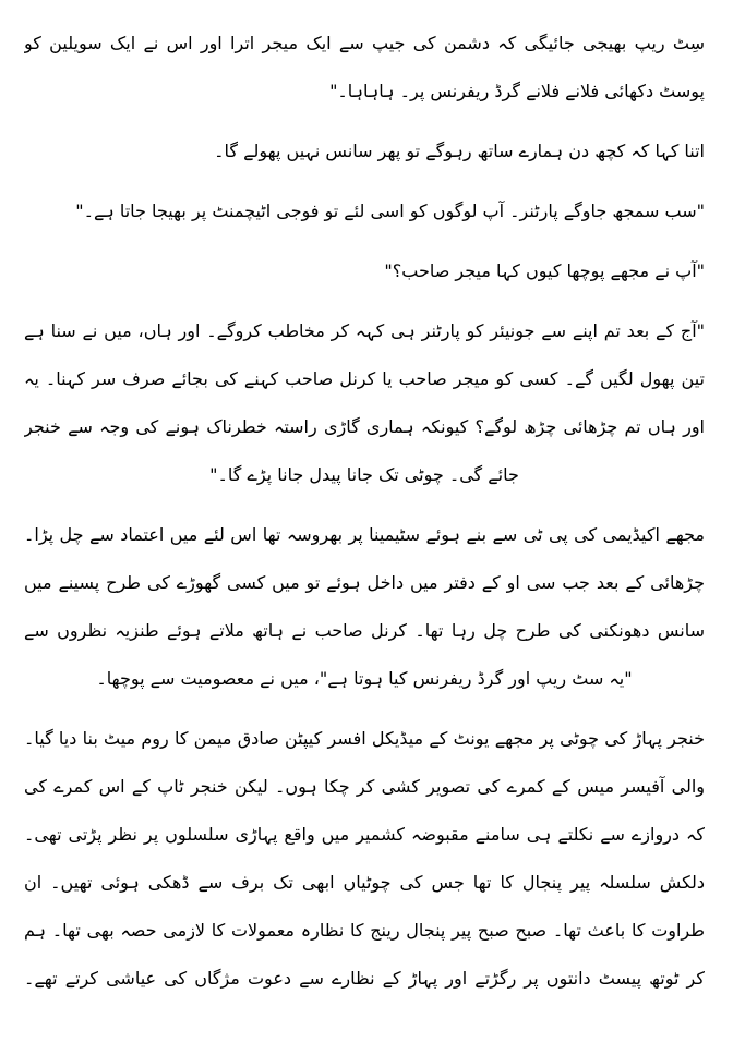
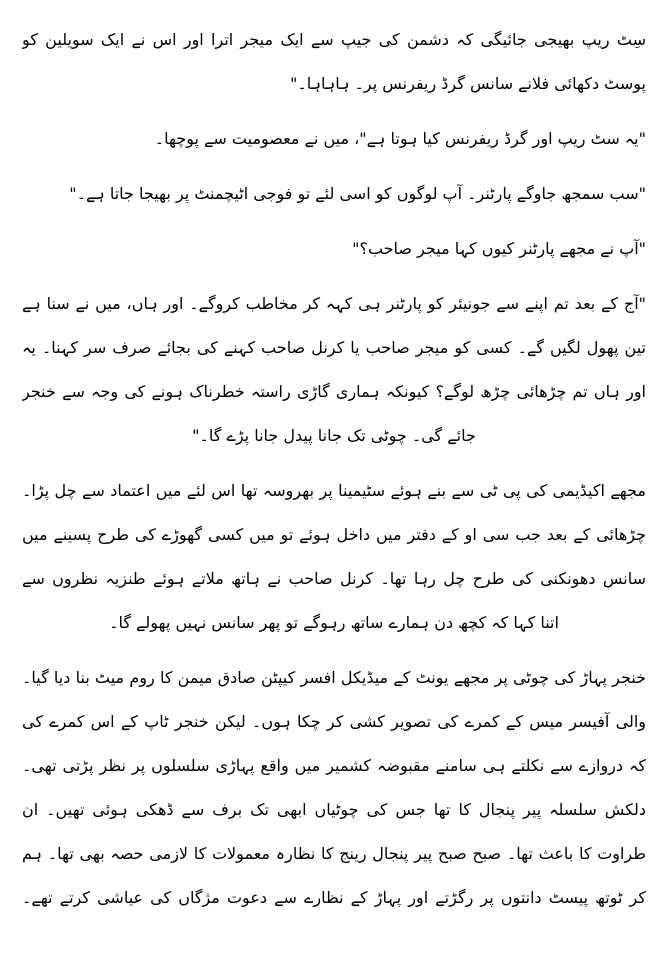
  سِٹ ریپ بھیجی جائیگی کہ دشمن کی جیپ سے ایک میجر اترا اور اس نے ایک سویلین کو
- پوسٹ دکھائی فلانے فلانے گرڈ ریفرنس پر۔ ہاہاہا۔"
+ پوسٹ دکھائی فلانے سانس گرڈ ریفرنس پر۔ ہاہاہا۔"
- اتنا کہا کہ کچھ دن ہمارے ساتھ رہوگے تو پھر سانس نہیں پھولے گا۔
+ "یہ سٹ ریپ اور گرڈ ریفرنس کیا ہوتا ہے"، میں نے معصومیت سے پوچھا۔
  "سب سمجھ جاوگے پارٹنر۔ آپ لوگوں کو اسی لئے تو فوجی اٹیچمنٹ پر بھیجا جاتا ہے۔"
- "آپ نے مجھے پوچھا کیوں کہا میجر صاحب؟"
+ "آپ نے مجھے پارٹنر کیوں کہا میجر صاحب؟"
  "آج کے بعد تم اپنے سے جونیئر کو پارٹنر ہی کہہ کر مخاطب کروگے۔ اور ہاں، میں نے سنا ہے
  تین پھول لگیں گے۔ کسی کو میجر صاحب یا کرنل صاحب کہنے کی بجائے صرف سر کہنا۔ یہ
  اور ہاں تم چڑھائی چڑھ لوگے؟ کیونکہ ہماری گاڑی راستہ خطرناک ہونے کی وجہ سے خنجر
  جائے گی۔ چوٹی تک جانا پیدل جانا پڑے گا۔"
  مجھے اکیڈیمی کی پی ٹی سے بنے ہوئے سٹیمینا پر بھروسہ تھا اس لئے میں اعتماد سے چل پڑا۔
  چڑھائی کے بعد جب سی او کے دفتر میں داخل ہوئے تو میں کسی گھوڑے کی طرح پسینے میں
  سانس دھونکنی کی طرح چل رہا تھا۔ کرنل صاحب نے ہاتھ ملاتے ہوئے طنزیہ نظروں سے
- "یہ سٹ ریپ اور گرڈ ریفرنس کیا ہوتا ہے"، میں نے معصومیت سے پوچھا۔
+ اتنا کہا کہ کچھ دن ہمارے ساتھ رہوگے تو پھر سانس نہیں پھولے گا۔
  خنجر پہاڑ کی چوٹی پر مجھے یونٹ کے میڈیکل افسر کیپٹن صادق میمن کا روم میٹ بنا دیا گیا۔
  والی آفیسر میس کے کمرے کی تصویر کشی کر چکا ہوں۔ لیکن خنجر ٹاپ کے اس کمرے کی
  کہ دروازے سے نکلتے ہی سامنے مقبوضہ کشمیر میں واقع پہاڑی سلسلوں پر نظر پڑتی تھی۔
  دلکش سلسلہ پیر پنجال کا تھا جس کی چوٹیاں ابھی تک برف سے ڈھکی ہوئی تھیں۔ ان
  طراوت کا باعث تھا۔ صبح صبح پیر پنجال رینج کا نظارہ معمولات کا لازمی حصہ بھی تھا۔ ہم
  کر ٹوتھ پیسٹ دانتوں پر رگڑتے اور پہاڑ کے نظارے سے دعوت مژگاں کی عیاشی کرتے تھے۔
